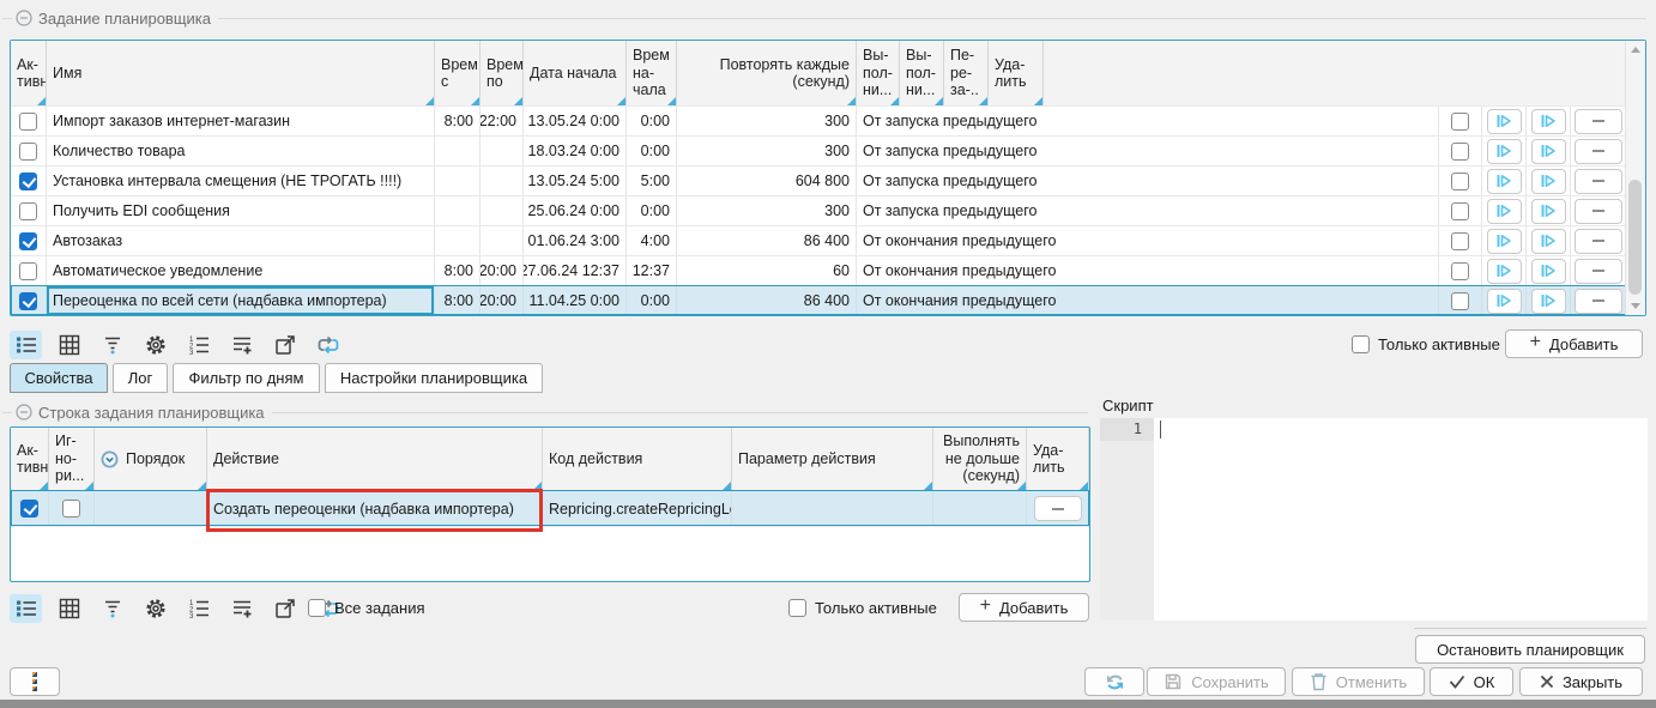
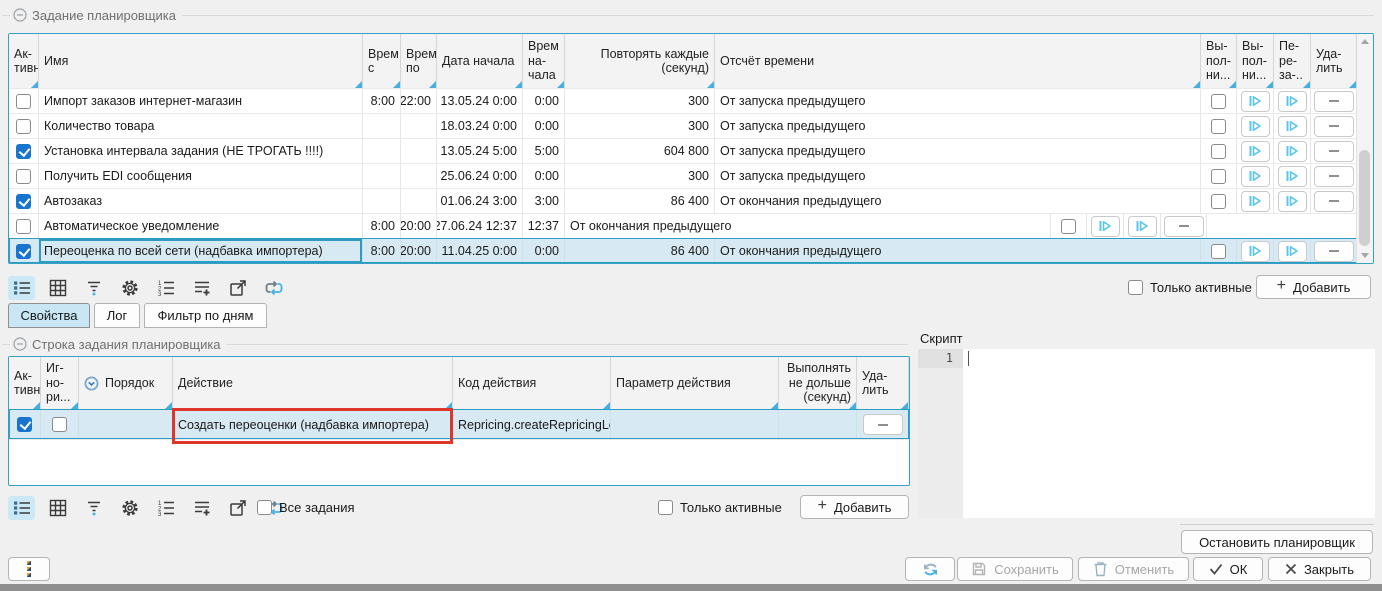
  Задание планировщика
  Ак-
  тивн
  Имя
  Врем
  с
  Врем
  по
  Дата начала
  Врем
  на-
  чала
  Повторять каждые
  (секунд)
+ Отсчёт времени
  Вы-
  пол-
  ни...
  Вы-
  пол-
  ни...
  Пе-
  ре-
  за-..
  Уда-
  лить
  Импорт заказов интернет-магазин
  8:00
  22:00
  13.05.24 0:00
  0:00
  300
  От запуска предыдущего
  Количество товара
  18.03.24 0:00
  0:00
  300
  От запуска предыдущего
- Установка интервала смещения (НЕ ТРОГАТЬ !!!!)
+ Установка интервала задания (НЕ ТРОГАТЬ !!!!)
  13.05.24 5:00
  5:00
  604 800
  От запуска предыдущего
  Получить EDI сообщения
  25.06.24 0:00
  0:00
  300
  От запуска предыдущего
  Автозаказ
  01.06.24 3:00
- 4:00
+ 3:00
  86 400
  От окончания предыдущего
  Автоматическое уведомление
  8:00
  20:00
  27.06.24 12:37
  12:37
- 60
  От окончания предыдущего
  Переоценка по всей сети (надбавка импортера)
  8:00
  20:00
  11.04.25 0:00
  0:00
  86 400
  От окончания предыдущего
  Только активные
  +
  Добавить
  Свойства
  Лог
  Фильтр по дням
- Настройки планировщика
  Строка задания планировщика
  Ак-
  тивн
  Иг-
  но-
  ри...
  Порядок
  Действие
  Код действия
  Параметр действия
  Выполнять
  не дольше
  (секунд)
  Уда-
  лить
  Создать переоценки (надбавка импортера)
  Repricing.createRepricingL
  Все задания
  Только активные
  +
  Добавить
  Скрипт
  1
  Остановить планировщик
  Сохранить
  Отменить
  ОК
  Закрыть
